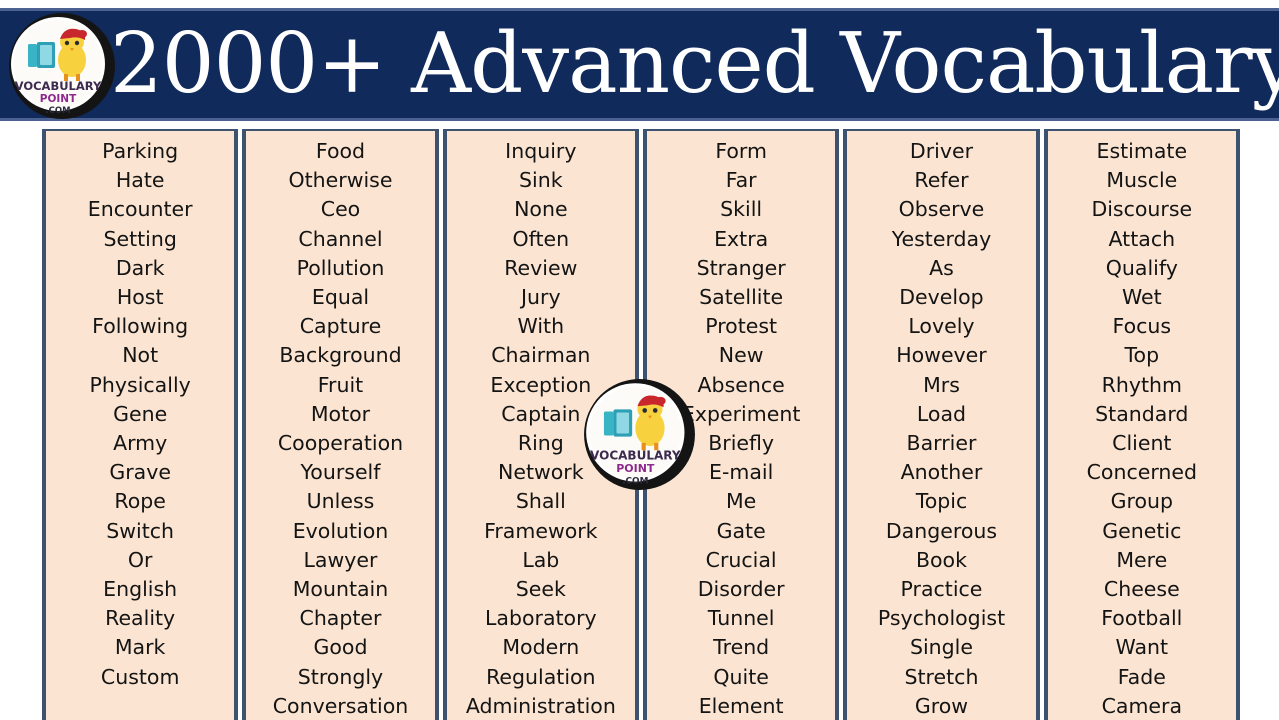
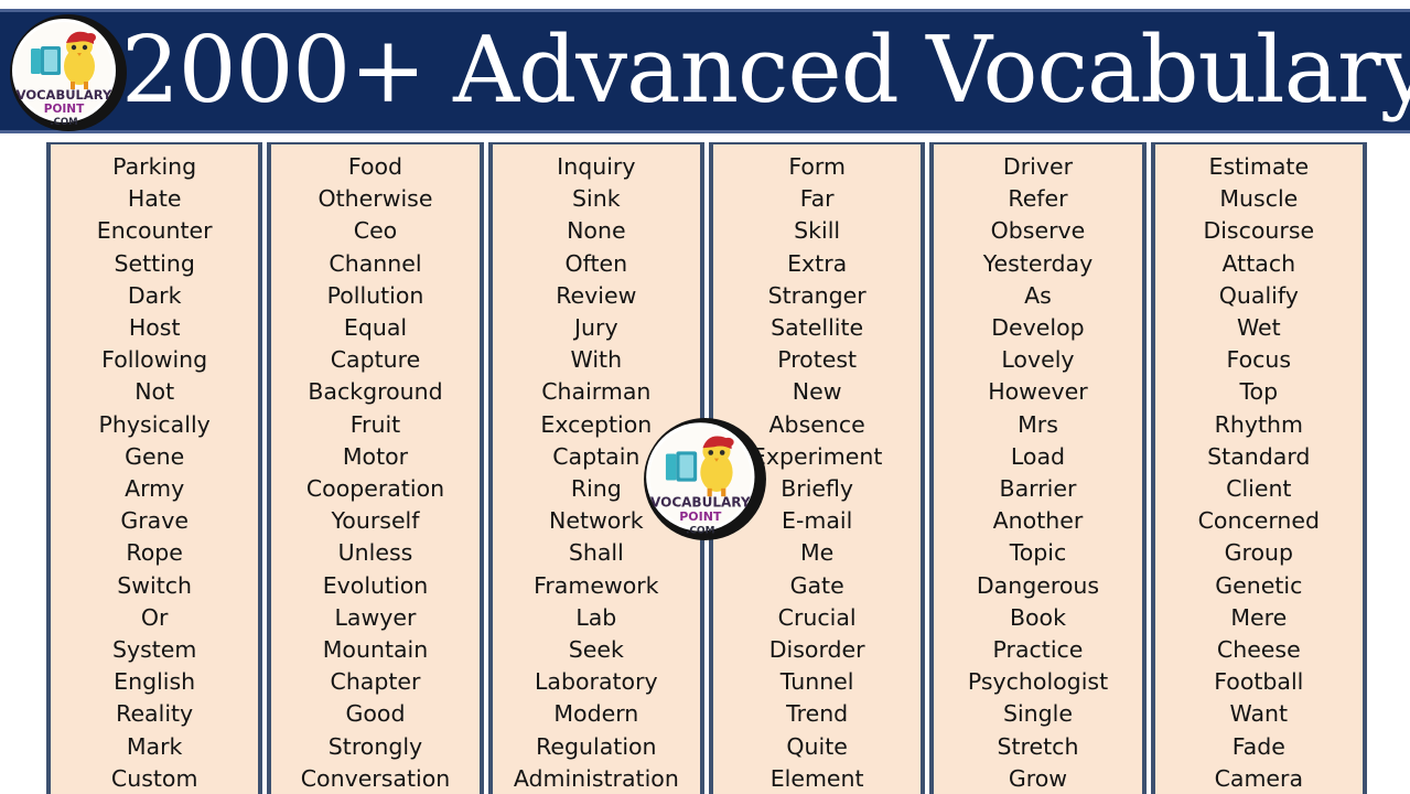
  2000+ Advanced Vocabulary
  VOCABULARY
  POINT
  .COM
  VOCABULARY
  POINT
  .COM
  Parking
  Hate
  Encounter
  Setting
  Dark
  Host
  Following
  Not
  Physically
  Gene
  Army
  Grave
  Rope
  Switch
  Or
+ System
  English
  Reality
  Mark
  Custom
  Food
  Otherwise
  Ceo
  Channel
  Pollution
  Equal
  Capture
  Background
  Fruit
  Motor
  Cooperation
  Yourself
  Unless
  Evolution
  Lawyer
  Mountain
  Chapter
  Good
  Strongly
  Conversation
  Inquiry
  Sink
  None
  Often
  Review
  Jury
  With
  Chairman
  Exception
  Captain
  Ring
  Network
  Shall
  Framework
  Lab
  Seek
  Laboratory
  Modern
  Regulation
  Administration
  Form
  Far
  Skill
  Extra
  Stranger
  Satellite
  Protest
  New
  Absence
  xperiment
  Briefly
  E-mail
  Me
  Gate
  Crucial
  Disorder
  Tunnel
  Trend
  Quite
  Element
  Driver
  Refer
  Observe
  Yesterday
  As
  Develop
  Lovely
  However
  Mrs
  Load
  Barrier
  Another
  Topic
  Dangerous
  Book
  Practice
  Psychologist
  Single
  Stretch
  Grow
  Estimate
  Muscle
  Discourse
  Attach
  Qualify
  Wet
  Focus
  Top
  Rhythm
  Standard
  Client
  Concerned
  Group
  Genetic
  Mere
  Cheese
  Football
  Want
  Fade
  Camera
